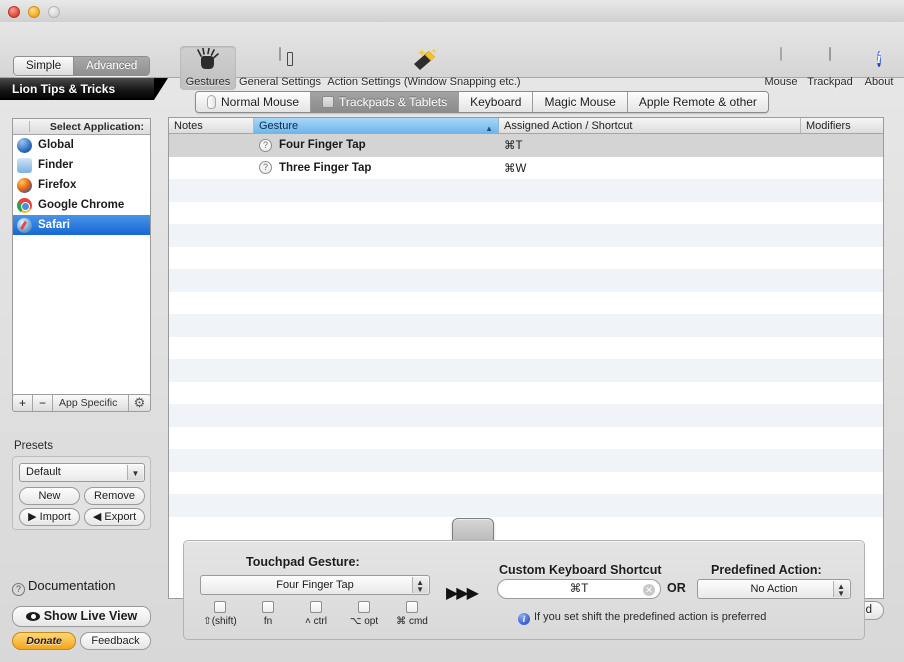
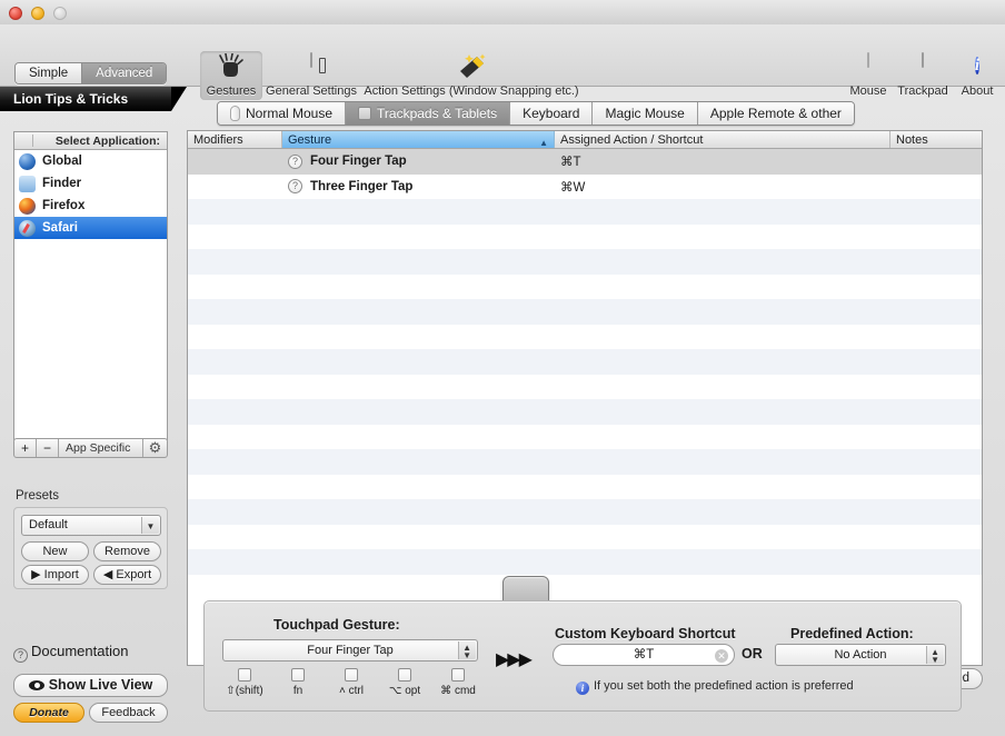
  Simple
  Advanced
  Gestures
  General Settings
  Action Settings (Window Snapping etc.)
  Mouse
  Trackpad
  i
  About
  Lion Tips & Tricks
  Select Application:
  Global
  Finder
  Firefox
- Google Chrome
  Safari
  +
  −
  App Specific
  ⚙
  Presets
  Default
  ▼
  New
  Remove
  ▶ Import
  ◀ Export
  ? Documentation
  Show Live View
  Donate
  Feedback
  Normal Mouse
  Trackpads & Tablets
  Keyboard
  Magic Mouse
  Apple Remote & other
- Notes
+ Modifiers
  Gesture
  ▲
  Assigned Action / Shortcut
- Modifiers
+ Notes
  ?
  Four Finger Tap
  ⌘T
  ?
  Three Finger Tap
  ⌘W
  Touchpad Gesture:
  Four Finger Tap
  ▲
  ▼
  ⇧(shift)
  fn
  ˄ ctrl
  ⌥ opt
  ⌘ cmd
  ▶▶▶
  Custom Keyboard Shortcut
  ⌘T
  ✕
  OR
  Predefined Action:
  No Action
  ▲
  ▼
- i If you set shift the predefined action is preferred
+ i If you set both the predefined action is preferred
